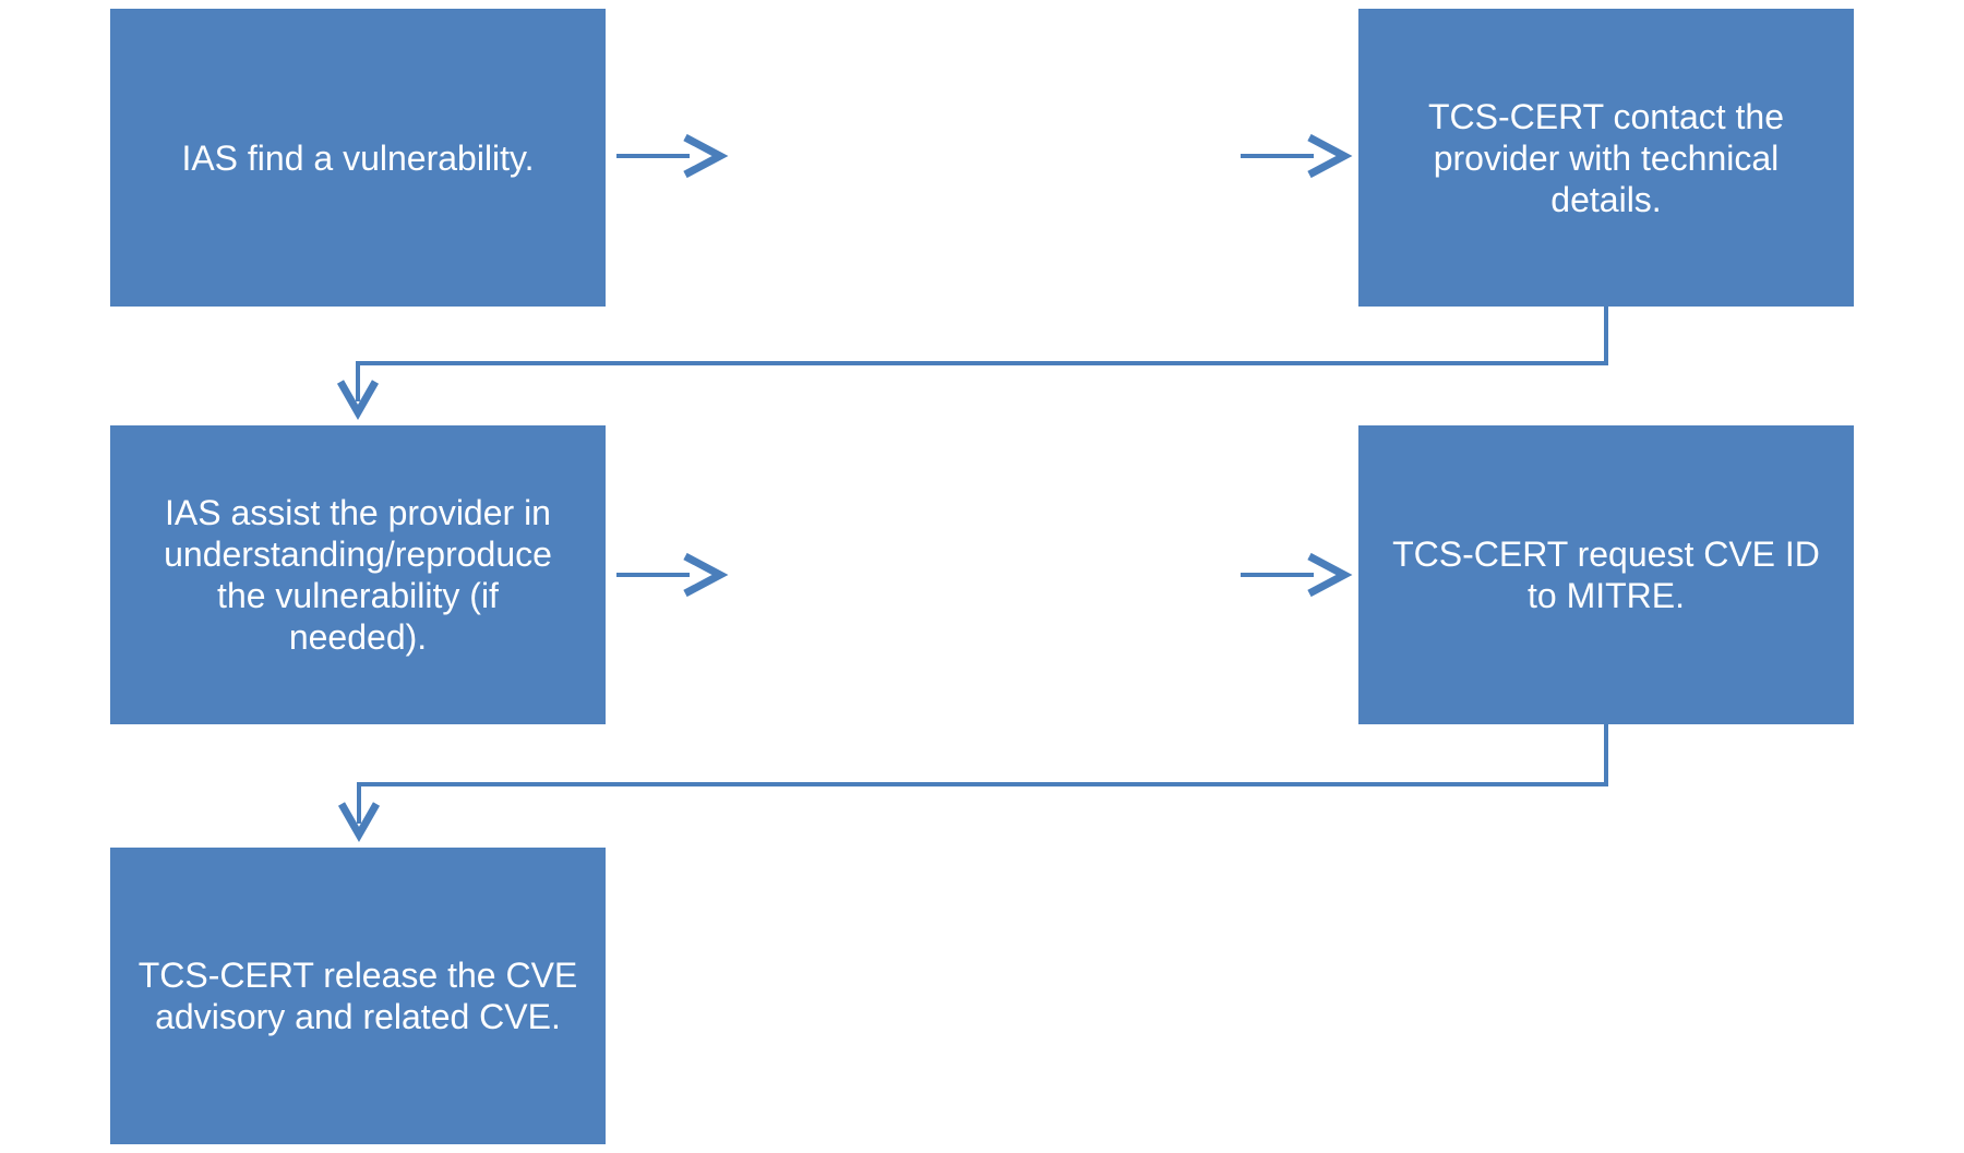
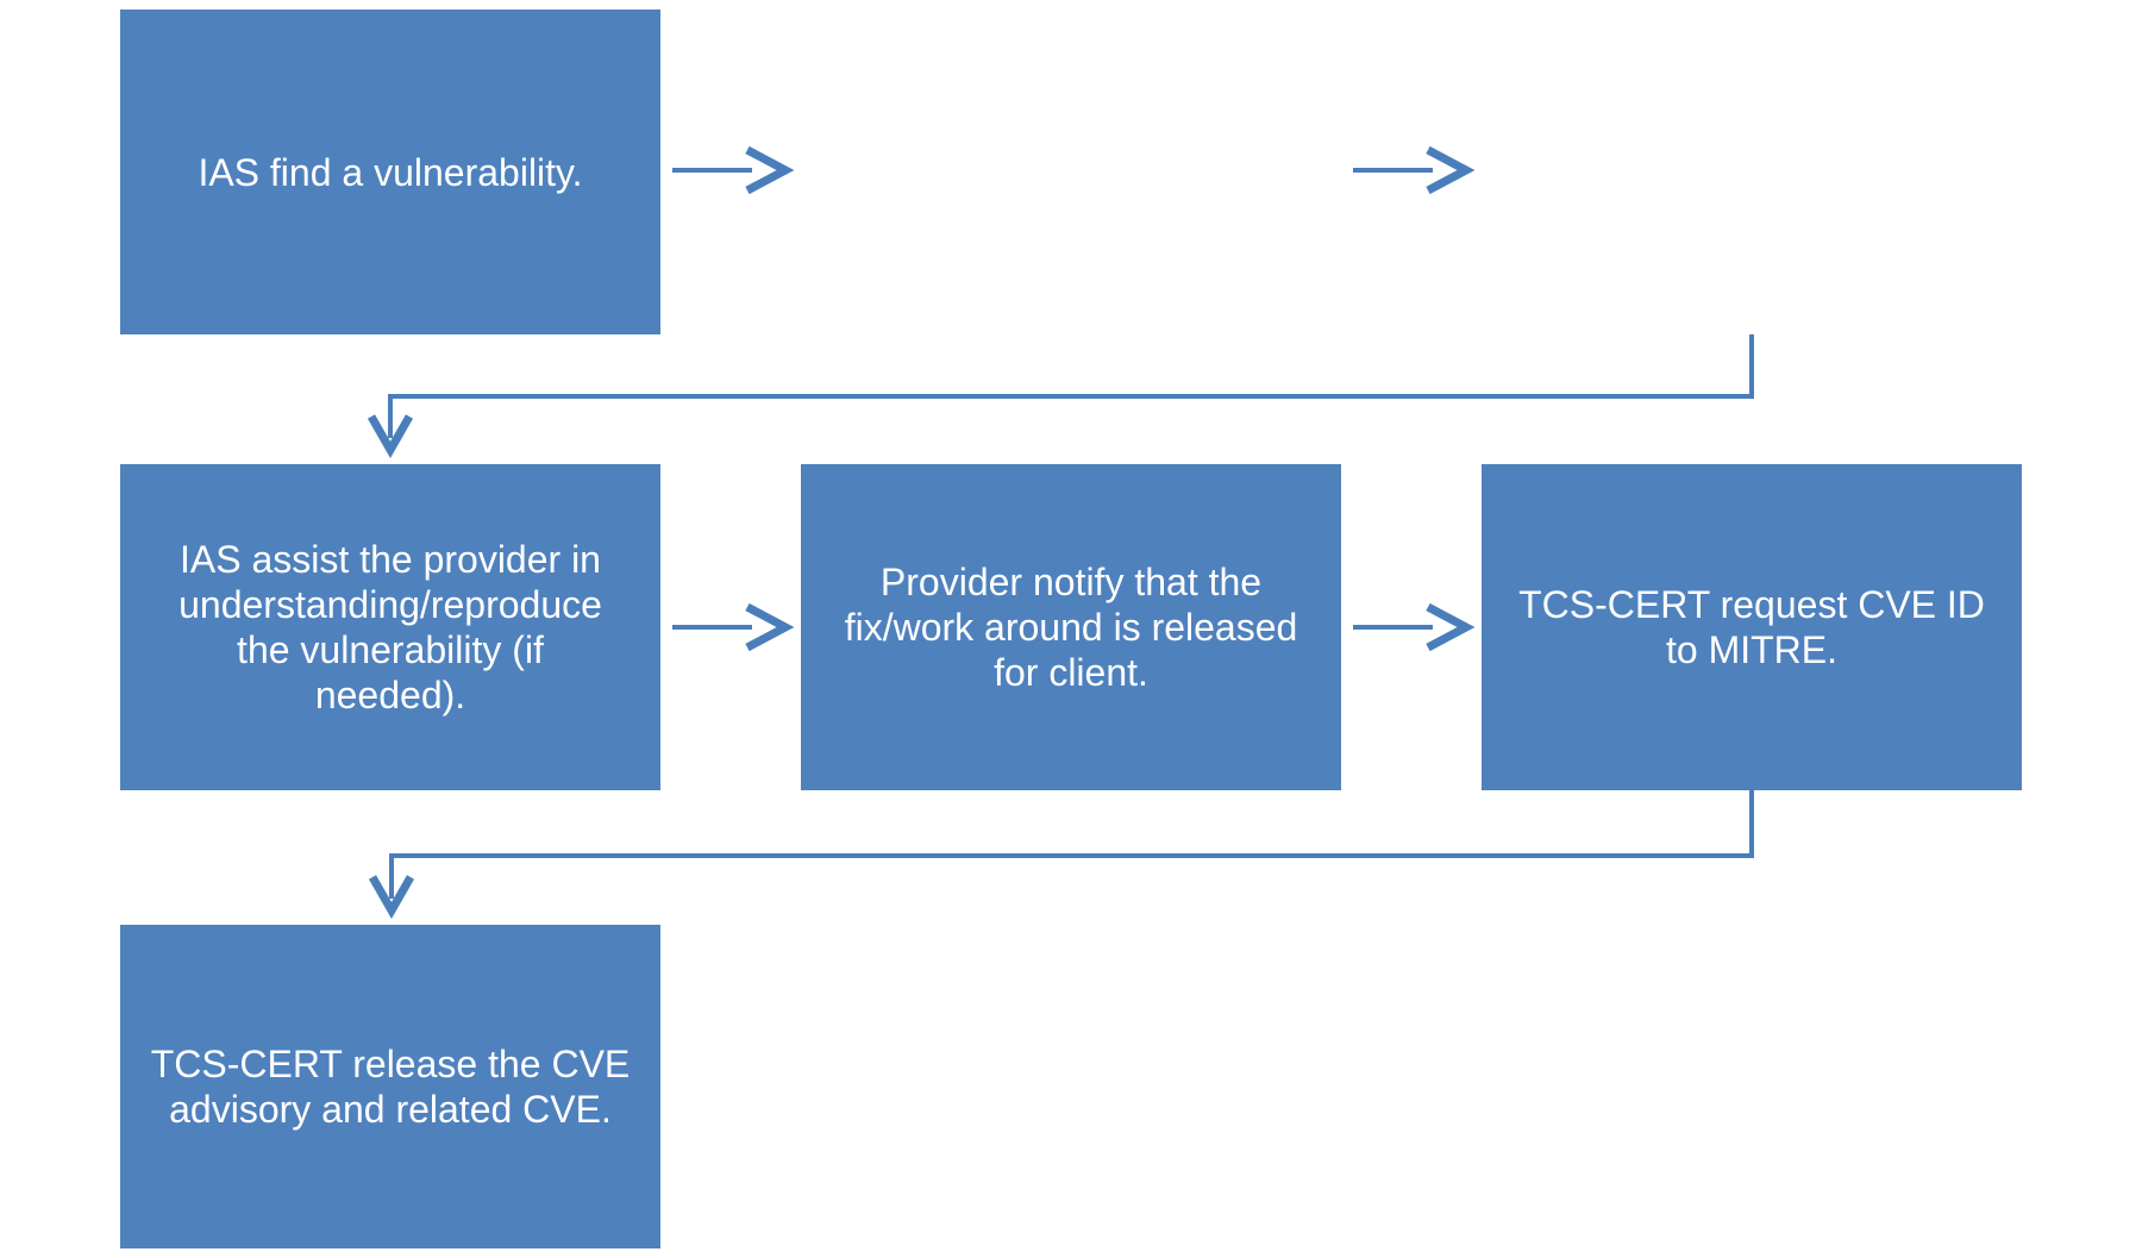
  IAS find a vulnerability.
- TCS-CERT contact the
- provider with technical
- details.
  IAS assist the provider in
  understanding/reproduce
  the vulnerability (if
  needed).
+ Provider notify that the
+ fix/work around is released
+ for client.
  TCS-CERT request CVE ID
  to MITRE.
  TCS-CERT release the CVE
  advisory and related CVE.
